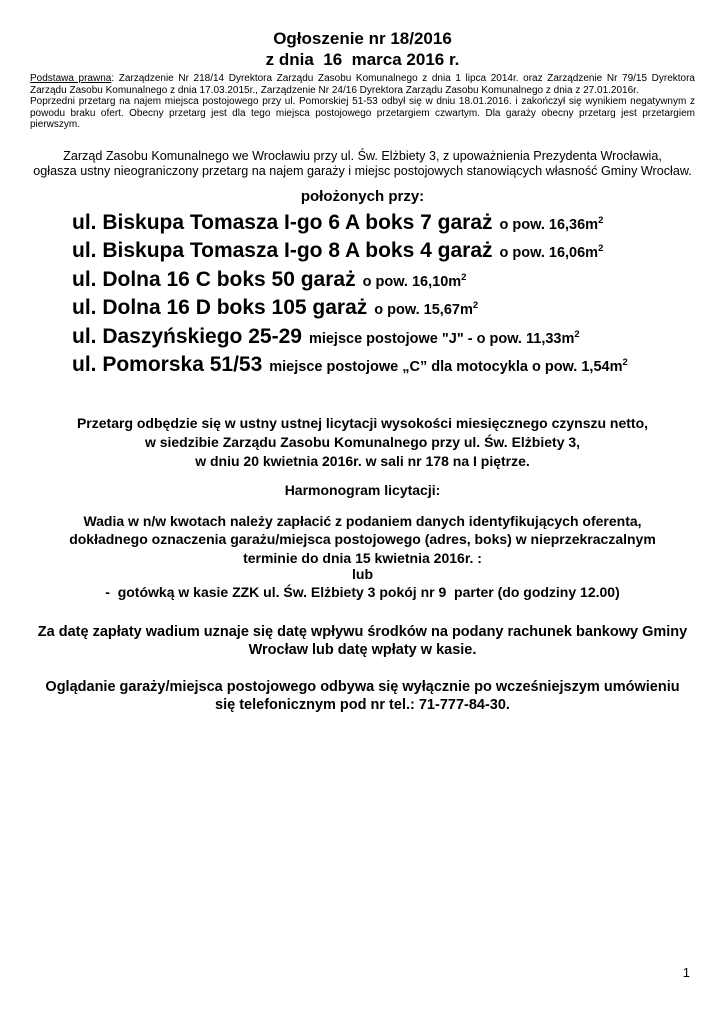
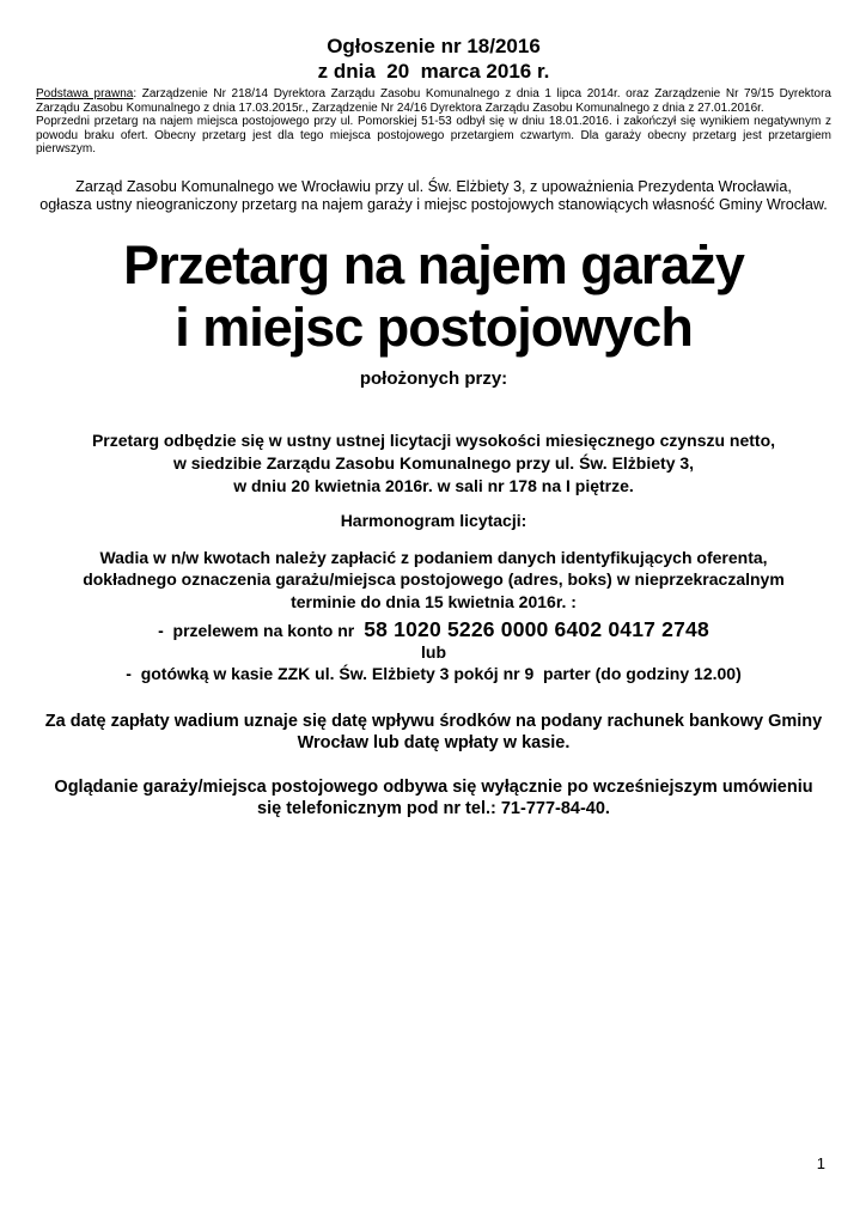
  Ogłoszenie nr 18/2016
- z dnia 16 marca 2016 r.
+ z dnia 20 marca 2016 r.
  Podstawa prawna: Zarządzenie Nr 218/14 Dyrektora Zarządu Zasobu Komunalnego z dnia 1 lipca 2014r. oraz Zarządzenie Nr 79/15 Dyrektora Zarządu Zasobu Komunalnego z dnia 17.03.2015r., Zarządzenie Nr 24/16 Dyrektora Zarządu Zasobu Komunalnego z dnia z 27.01.2016r.
  Poprzedni przetarg na najem miejsca postojowego przy ul. Pomorskiej 51-53 odbył się w dniu 18.01.2016. i zakończył się wynikiem negatywnym z powodu braku ofert. Obecny przetarg jest dla tego miejsca postojowego przetargiem czwartym. Dla garaży obecny przetarg jest przetargiem pierwszym.
  Zarząd Zasobu Komunalnego we Wrocławiu przy ul. Św. Elżbiety 3, z upoważnienia Prezydenta Wrocławia,
  ogłasza ustny nieograniczony przetarg na najem garaży i miejsc postojowych stanowiących własność Gminy Wrocław.
+ Przetarg na najem garaży
+ i miejsc postojowych
  położonych przy:
- ul. Biskupa Tomasza I-go 6 A boks 7 garaż o pow. 16,36m2
- ul. Biskupa Tomasza I-go 8 A boks 4 garaż o pow. 16,06m2
- ul. Dolna 16 C boks 50 garaż o pow. 16,10m2
- ul. Dolna 16 D boks 105 garaż o pow. 15,67m2
- ul. Daszyńskiego 25-29 miejsce postojowe "J" - o pow. 11,33m2
- ul. Pomorska 51/53 miejsce postojowe „C” dla motocykla o pow. 1,54m2
  Przetarg odbędzie się w ustny ustnej licytacji wysokości miesięcznego czynszu netto,
  w siedzibie Zarządu Zasobu Komunalnego przy ul. Św. Elżbiety 3,
  w dniu 20 kwietnia 2016r. w sali nr 178 na I piętrze.
  Harmonogram licytacji:
  Wadia w n/w kwotach należy zapłacić z podaniem danych identyfikujących oferenta,
  dokładnego oznaczenia garażu/miejsca postojowego (adres, boks) w nieprzekraczalnym
  terminie do dnia 15 kwietnia 2016r. :
+ - przelewem na konto nr 58 1020 5226 0000 6402 0417 2748
  lub
  - gotówką w kasie ZZK ul. Św. Elżbiety 3 pokój nr 9 parter (do godziny 12.00)
  Za datę zapłaty wadium uznaje się datę wpływu środków na podany rachunek bankowy Gminy
  Wrocław lub datę wpłaty w kasie.
  Oglądanie garaży/miejsca postojowego odbywa się wyłącznie po wcześniejszym umówieniu
- się telefonicznym pod nr tel.: 71-777-84-30.
+ się telefonicznym pod nr tel.: 71-777-84-40.
  1
